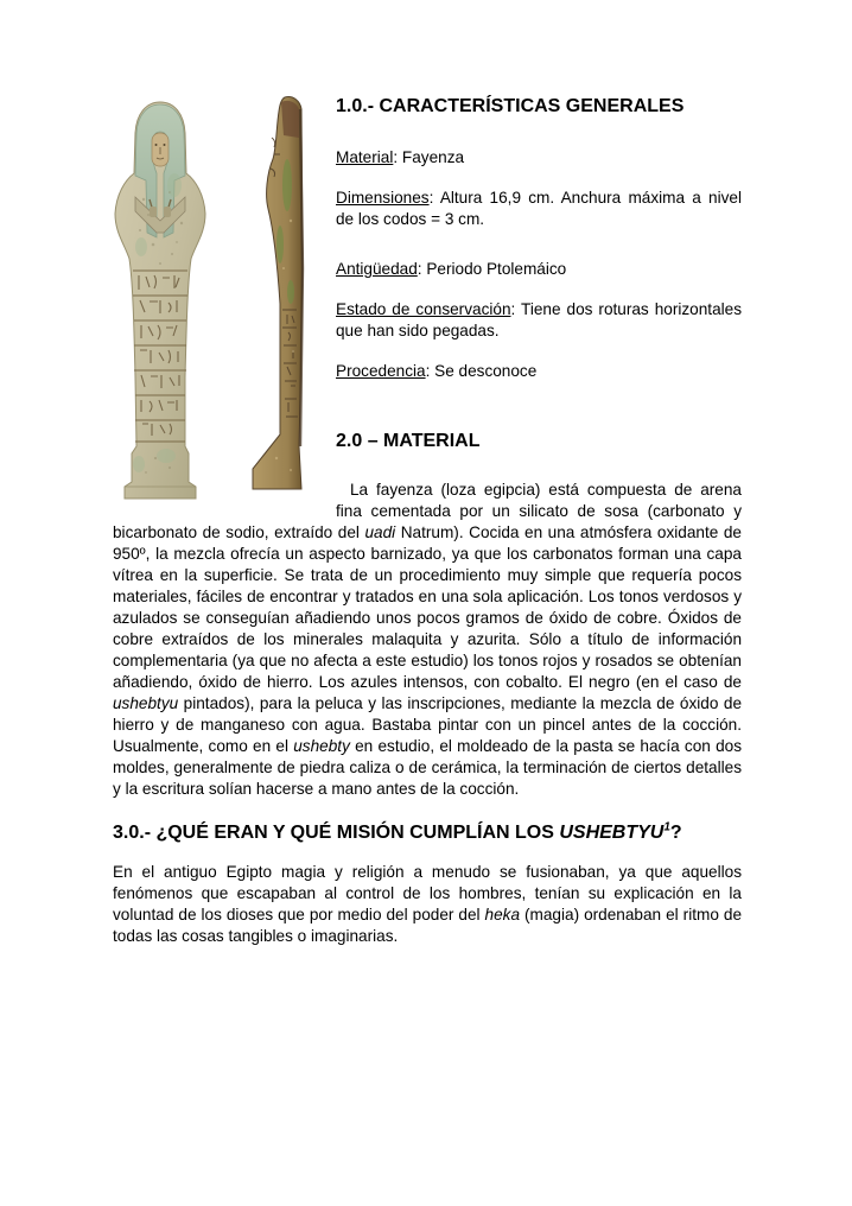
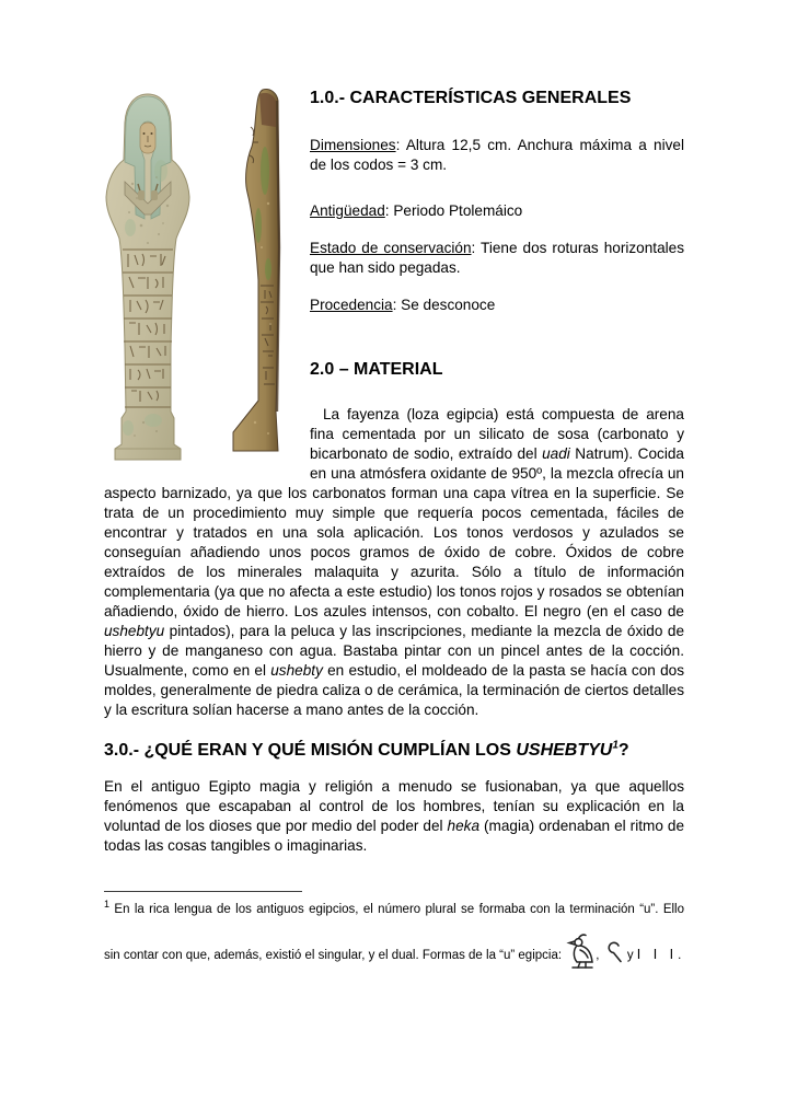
  1.0.- CARACTERÍSTICAS GENERALES
- Material: Fayenza
- Dimensiones: Altura 16,9 cm. Anchura máxima a nivel de los codos = 3 cm.
+ Dimensiones: Altura 12,5 cm. Anchura máxima a nivel de los codos = 3 cm.
  Antigüedad: Periodo Ptolemáico
  Estado de conservación: Tiene dos roturas horizontales que han sido pegadas.
  Procedencia: Se desconoce
  2.0 – MATERIAL
- La fayenza (loza egipcia) está compuesta de arena fina cementada por un silicato de sosa (carbonato y bicarbonato de sodio, extraído del uadi Natrum). Cocida en una atmósfera oxidante de 950º, la mezcla ofrecía un aspecto barnizado, ya que los carbonatos forman una capa vítrea en la superficie. Se trata de un procedimiento muy simple que requería pocos materiales, fáciles de encontrar y tratados en una sola aplicación. Los tonos verdosos y azulados se conseguían añadiendo unos pocos gramos de óxido de cobre. Óxidos de cobre extraídos de los minerales malaquita y azurita. Sólo a título de información complementaria (ya que no afecta a este estudio) los tonos rojos y rosados se obtenían añadiendo, óxido de hierro. Los azules intensos, con cobalto. El negro (en el caso de ushebtyu pintados), para la peluca y las inscripciones, mediante la mezcla de óxido de hierro y de manganeso con agua. Bastaba pintar con un pincel antes de la cocción. Usualmente, como en el ushebty en estudio, el moldeado de la pasta se hacía con dos moldes, generalmente de piedra caliza o de cerámica, la terminación de ciertos detalles y la escritura solían hacerse a mano antes de la cocción.
+ La fayenza (loza egipcia) está compuesta de arena fina cementada por un silicato de sosa (carbonato y bicarbonato de sodio, extraído del uadi Natrum). Cocida en una atmósfera oxidante de 950º, la mezcla ofrecía un aspecto barnizado, ya que los carbonatos forman una capa vítrea en la superficie. Se trata de un procedimiento muy simple que requería pocos cementada, fáciles de encontrar y tratados en una sola aplicación. Los tonos verdosos y azulados se conseguían añadiendo unos pocos gramos de óxido de cobre. Óxidos de cobre extraídos de los minerales malaquita y azurita. Sólo a título de información complementaria (ya que no afecta a este estudio) los tonos rojos y rosados se obtenían añadiendo, óxido de hierro. Los azules intensos, con cobalto. El negro (en el caso de ushebtyu pintados), para la peluca y las inscripciones, mediante la mezcla de óxido de hierro y de manganeso con agua. Bastaba pintar con un pincel antes de la cocción. Usualmente, como en el ushebty en estudio, el moldeado de la pasta se hacía con dos moldes, generalmente de piedra caliza o de cerámica, la terminación de ciertos detalles y la escritura solían hacerse a mano antes de la cocción.
  3.0.- ¿QUÉ ERAN Y QUÉ MISIÓN CUMPLÍAN LOS USHEBTYU1?
  En el antiguo Egipto magia y religión a menudo se fusionaban, ya que aquellos fenómenos que escapaban al control de los hombres, tenían su explicación en la voluntad de los dioses que por medio del poder del heka (magia) ordenaban el ritmo de todas las cosas tangibles o imaginarias.
+ 1 En la rica lengua de los antiguos egipcios, el número plural se formaba con la terminación “u”. Ello
+ sin contar con que, además, existió el singular, y el dual. Formas de la “u” egipcia: , y I I I.
